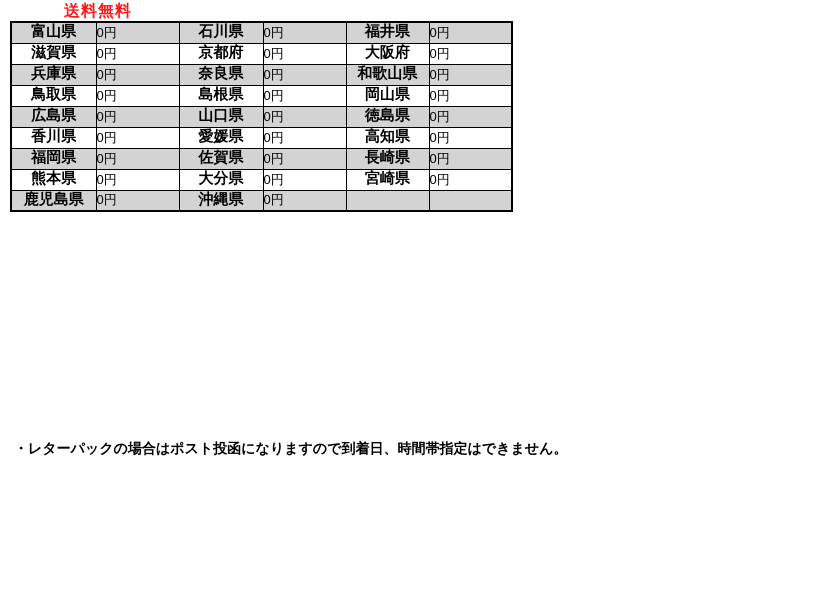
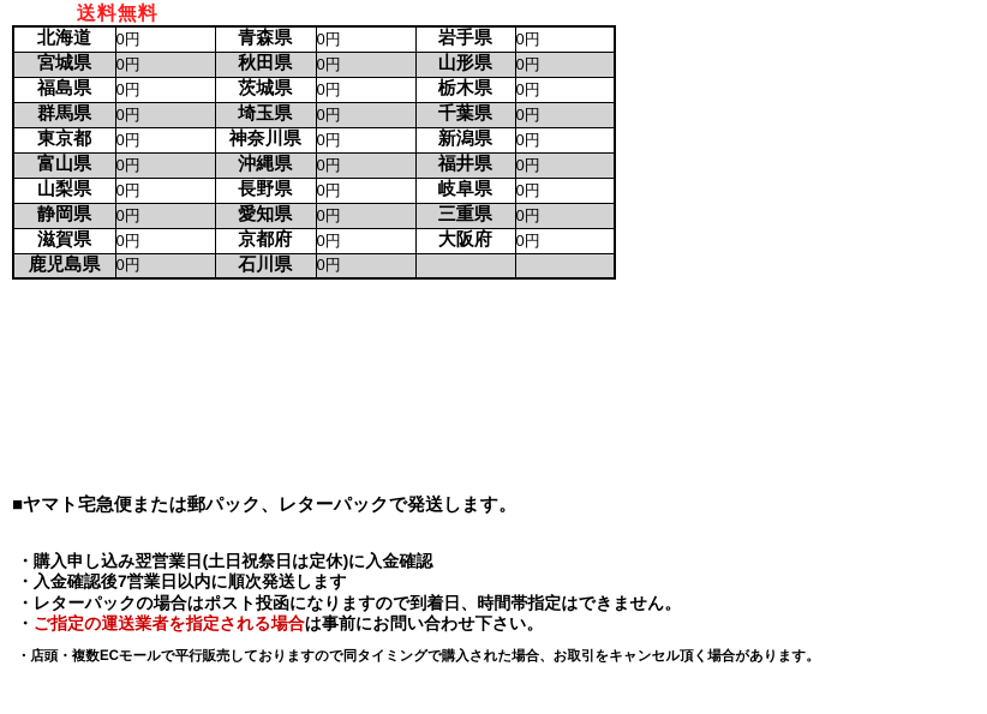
  送料無料
+ 北海道	0円	青森県	0円	岩手県	0円
+ 宮城県	0円	秋田県	0円	山形県	0円
+ 福島県	0円	茨城県	0円	栃木県	0円
+ 群馬県	0円	埼玉県	0円	千葉県	0円
+ 東京都	0円	神奈川県	0円	新潟県	0円
- 富山県	0円	石川県	0円	福井県	0円
+ 富山県	0円	沖縄県	0円	福井県	0円
+ 山梨県	0円	長野県	0円	岐阜県	0円
+ 静岡県	0円	愛知県	0円	三重県	0円
  滋賀県	0円	京都府	0円	大阪府	0円
- 兵庫県	0円	奈良県	0円	和歌山県	0円
- 鳥取県	0円	島根県	0円	岡山県	0円
- 広島県	0円	山口県	0円	徳島県	0円
- 香川県	0円	愛媛県	0円	高知県	0円
- 福岡県	0円	佐賀県	0円	長崎県	0円
- 熊本県	0円	大分県	0円	宮崎県	0円
- 鹿児島県	0円	沖縄県	0円
+ 鹿児島県	0円	石川県	0円
+ ■ヤマト宅急便または郵パック、レターパックで発送します。
+ ・購入申し込み翌営業日(土日祝祭日は定休)に入金確認
+ ・入金確認後7営業日以内に順次発送します
  ・レターパックの場合はポスト投函になりますので到着日、時間帯指定はできません。
+ ・ご指定の運送業者を指定される場合は事前にお問い合わせ下さい。
+ ・店頭・複数ECモールで平行販売しておりますので同タイミングで購入された場合、お取引をキャンセル頂く場合があります。
